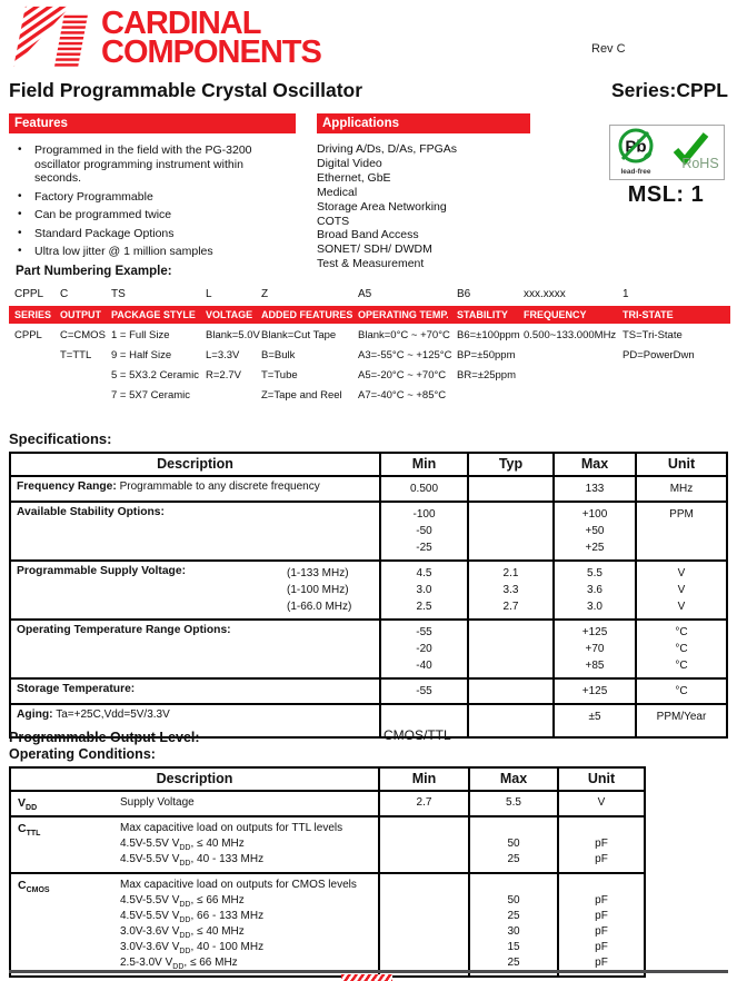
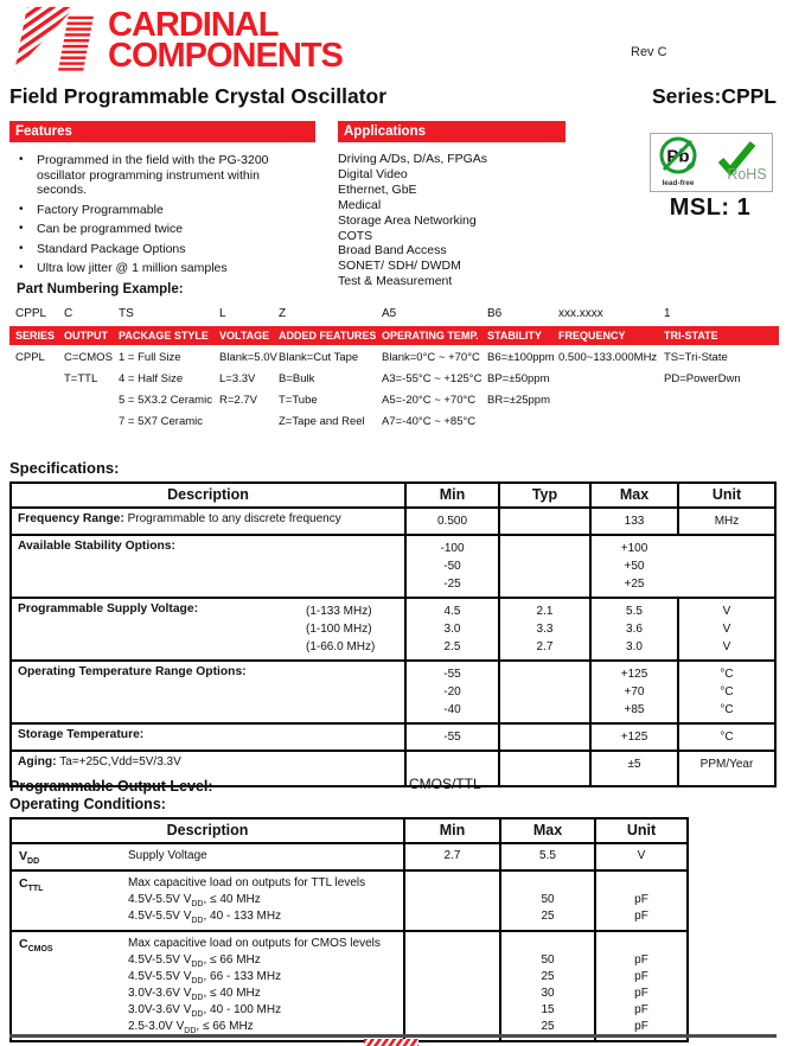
  CARDINAL
  COMPONENTS
  Rev C
  Field Programmable Crystal Oscillator
  Series:CPPL
  Features
  •
  Programmed in the field with the PG-3200 oscillator programming instrument within seconds.
  •
  Factory Programmable
  •
  Can be programmed twice
  •
  Standard Package Options
  •
  Ultra low jitter @ 1 million samples
  Applications
  Driving A/Ds, D/As, FPGAs
  Digital Video
  Ethernet, GbE
  Medical
  Storage Area Networking
  COTS
  Broad Band Access
  SONET/ SDH/ DWDM
  Test & Measurement
  Pb
  RoHS
  MSL: 1
  Part Numbering Example:
  CPPL
  C
  TS
  L
  Z
  A5
  B6
  xxx.xxxx
  1
  SERIES
  OUTPUT
  PACKAGE STYLE
  VOLTAGE
  ADDED FEATURES
  OPERATING TEMP.
  STABILITY
  FREQUENCY
  TRI-STATE
  CPPL
  C=CMOS
  1 = Full Size
  Blank=5.0V
  Blank=Cut Tape
  Blank=0°C ~ +70°C
  B6=±100ppm
  0.500~133.000MHz
  TS=Tri-State
  T=TTL
- 9 = Half Size
+ 4 = Half Size
  L=3.3V
  B=Bulk
  A3=-55°C ~ +125°C
  BP=±50ppm
  PD=PowerDwn
  5 = 5X3.2 Ceramic
  R=2.7V
  T=Tube
  A5=-20°C ~ +70°C
  BR=±25ppm
  7 = 5X7 Ceramic
  Z=Tape and Reel
  A7=-40°C ~ +85°C
  Specifications:
  Description
  Min
  Typ
  Max
  Unit
  Frequency Range: Programmable to any discrete frequency
  0.500
  133
  MHz
  Available Stability Options:
  -100
  -50
  -25
  +100
  +50
  +25
- PPM
  Programmable Supply Voltage:
  (1-133 MHz)
  (1-100 MHz)
  (1-66.0 MHz)
  4.5
  3.0
  2.5
  2.1
  3.3
  2.7
  5.5
  3.6
  3.0
  V
  V
  V
  Operating Temperature Range Options:
  -55
  -20
  -40
  +125
  +70
  +85
  °C
  °C
  °C
  Storage Temperature:
  -55
  +125
  °C
  Aging: Ta=+25C,Vdd=5V/3.3V
  ±5
  PPM/Year
  Programmable Output Level:
  CMOS/TTL
  Operating Conditions:
  Description
  Min
  Max
  Unit
  Supply Voltage
  2.7
  5.5
  V
  Max capacitive load on outputs for TTL levels
  4.5V-5.5V V , ≤ 40 MHz
  4.5V-5.5V V , 40 - 133 MHz
  50
  25
  pF
  pF
  Max capacitive load on outputs for CMOS levels
  4.5V-5.5V V , ≤ 66 MHz
  4.5V-5.5V V , 66 - 133 MHz
  3.0V-3.6V V , ≤ 40 MHz
  3.0V-3.6V V , 40 - 100 MHz
  2.5-3.0V V , ≤ 66 MHz
  50
  25
  30
  15
  25
  pF
  pF
  pF
  pF
  pF
